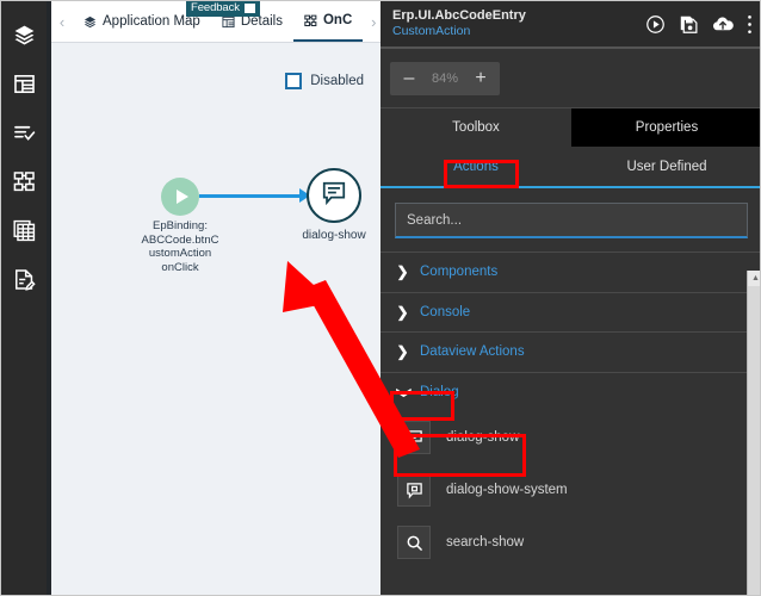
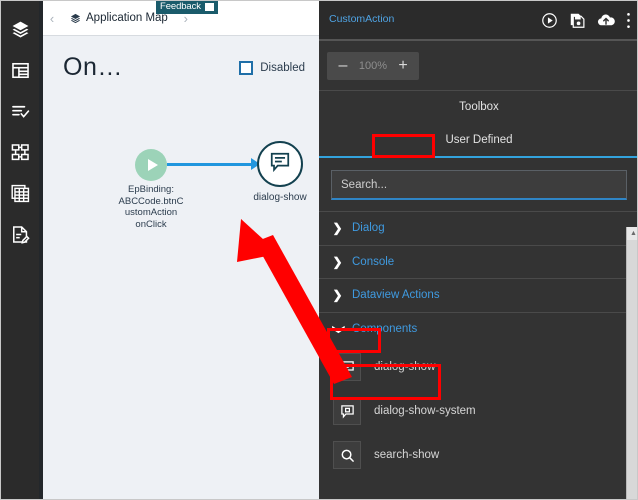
  ‹
  Application Map
- Details
- OnC
  ›
+ On…
  Disabled
  EpBinding:
  ABCCode.btnC
  ustomAction
  onClick
  dialog-show
  Feedback
- Erp.UI.AbcCodeEntry
  CustomAction
  –
- 84%
+ 100%
  +
  Toolbox
- Properties
- Actions
  User Defined
  Search...
  ❯
- Components
+ Dialog
  ❯
  Console
  ❯
  Dataview Actions
- Dialog
+ Components
  dialog-show
  dialog-show-system
  search-show
